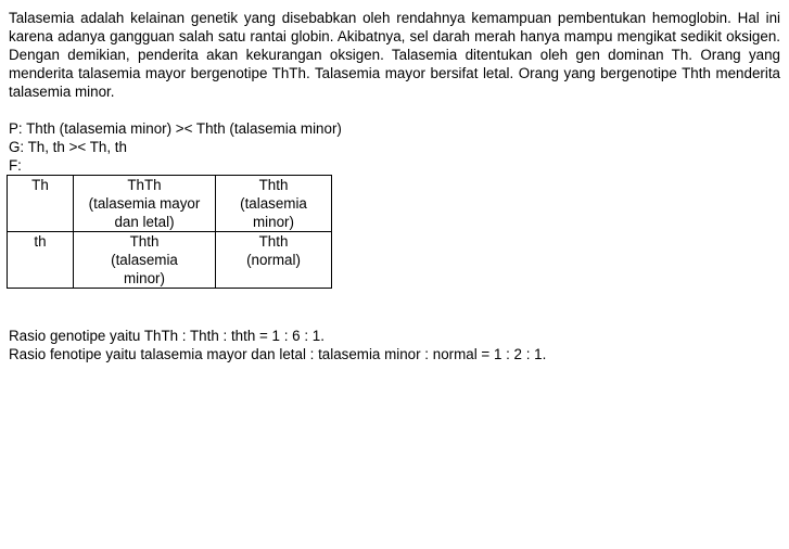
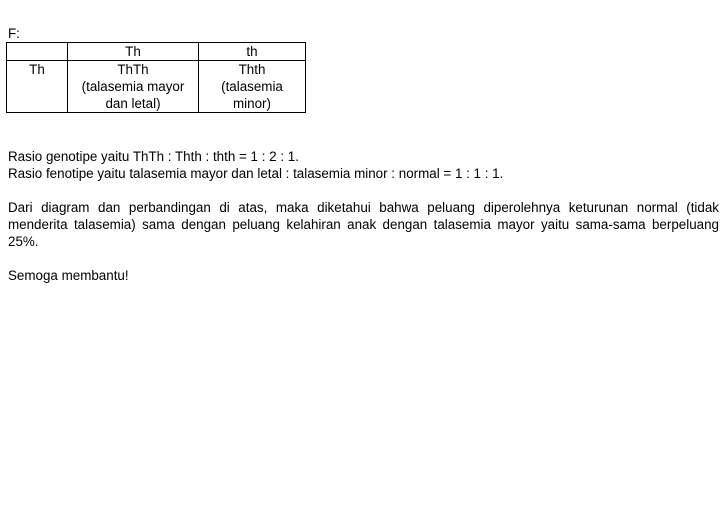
- Talasemia adalah kelainan genetik yang disebabkan oleh rendahnya kemampuan pembentukan hemoglobin. Hal ini karena adanya gangguan salah satu rantai globin. Akibatnya, sel darah merah hanya mampu mengikat sedikit oksigen. Dengan demikian, penderita akan kekurangan oksigen. Talasemia ditentukan oleh gen dominan Th. Orang yang menderita talasemia mayor bergenotipe ThTh. Talasemia mayor bersifat letal. Orang yang bergenotipe Thth menderita talasemia minor.
- P: Thth (talasemia minor) >< Thth (talasemia minor)
- G: Th, th >< Th, th
  F:
+ 	Th	th
  Th	ThTh (talasemia mayor dan letal)	Thth (talasemia minor)
- th	Thth (talasemia minor)	Thth (normal)
- Rasio genotipe yaitu ThTh : Thth : thth = 1 : 6 : 1.
+ Rasio genotipe yaitu ThTh : Thth : thth = 1 : 2 : 1.
- Rasio fenotipe yaitu talasemia mayor dan letal : talasemia minor : normal = 1 : 2 : 1.
+ Rasio fenotipe yaitu talasemia mayor dan letal : talasemia minor : normal = 1 : 1 : 1.
+ Dari diagram dan perbandingan di atas, maka diketahui bahwa peluang diperolehnya keturunan normal (tidak menderita talasemia) sama dengan peluang kelahiran anak dengan talasemia mayor yaitu sama-sama berpeluang 25%.
+ Semoga membantu!
